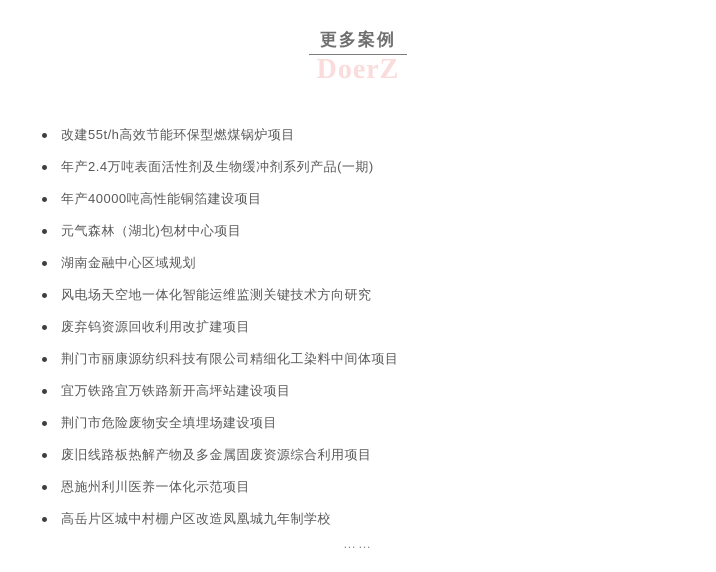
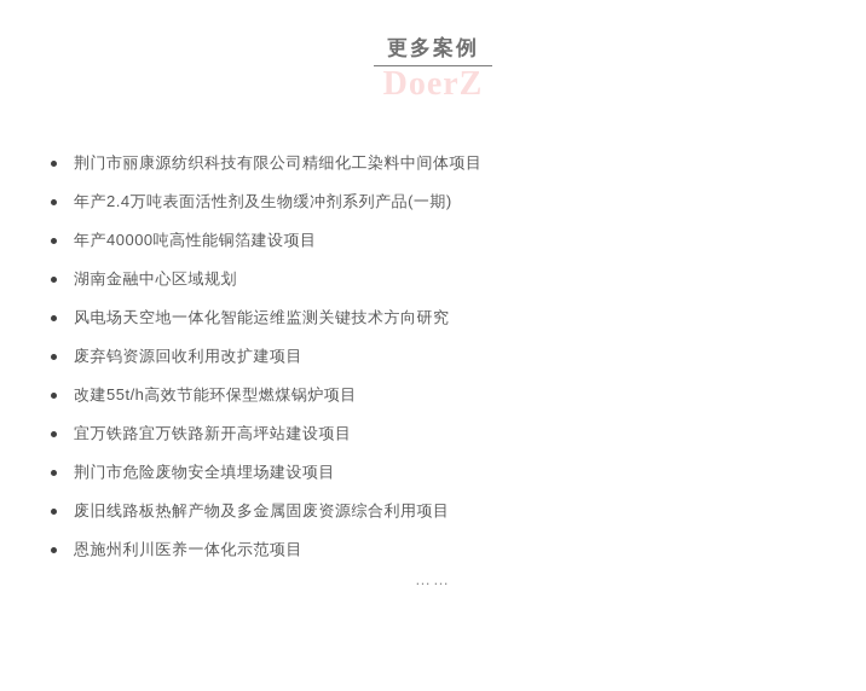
  更多案例
  DoerZ
- 改建55t/h高效节能环保型燃煤锅炉项目
+ 荆门市丽康源纺织科技有限公司精细化工染料中间体项目
  年产2.4万吨表面活性剂及生物缓冲剂系列产品(一期)
  年产40000吨高性能铜箔建设项目
- 元气森林（湖北)包材中心项目
  湖南金融中心区域规划
  风电场天空地一体化智能运维监测关键技术方向研究
  废弃钨资源回收利用改扩建项目
- 荆门市丽康源纺织科技有限公司精细化工染料中间体项目
+ 改建55t/h高效节能环保型燃煤锅炉项目
  宜万铁路宜万铁路新开高坪站建设项目
  荆门市危险废物安全填埋场建设项目
  废旧线路板热解产物及多金属固废资源综合利用项目
  恩施州利川医养一体化示范项目
- 高岳片区城中村棚户区改造凤凰城九年制学校
  ……
